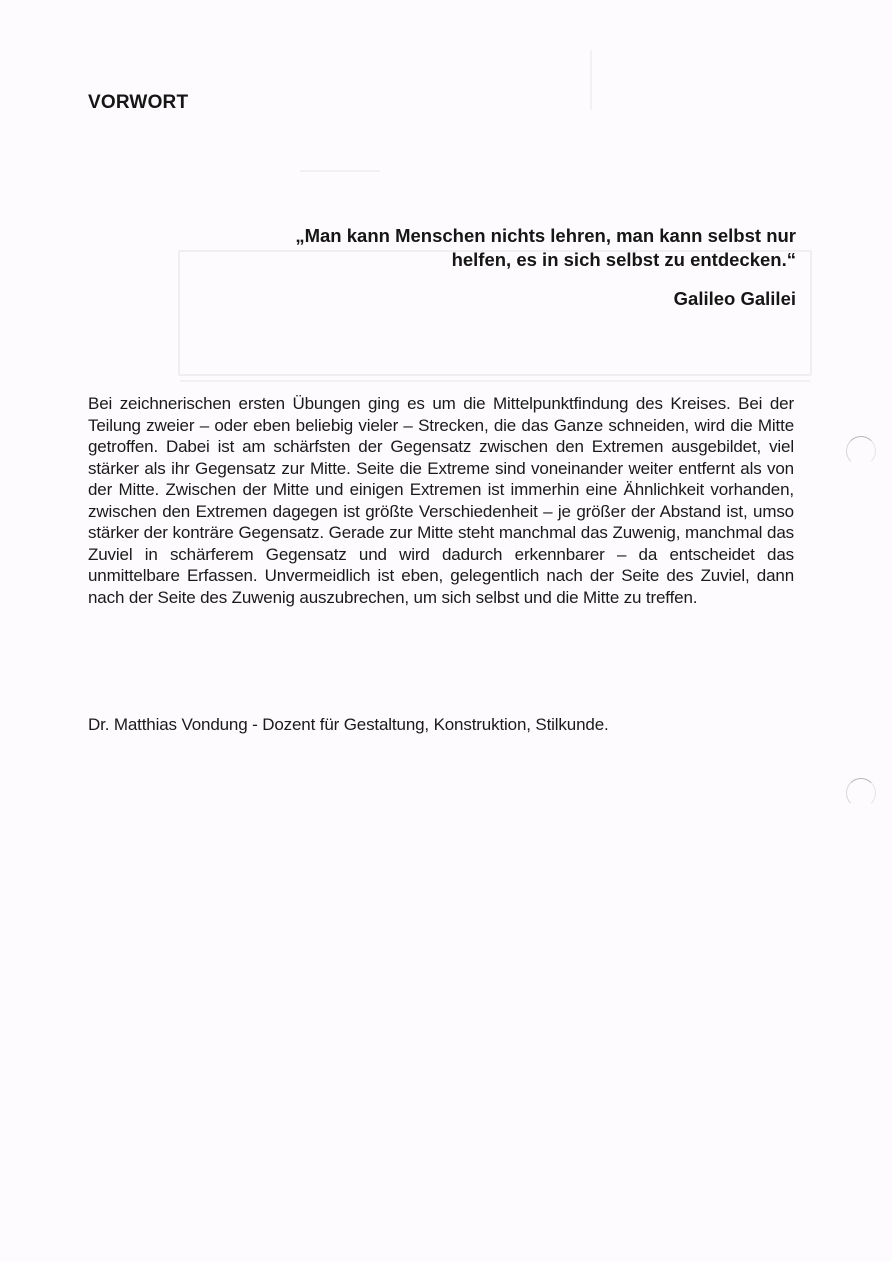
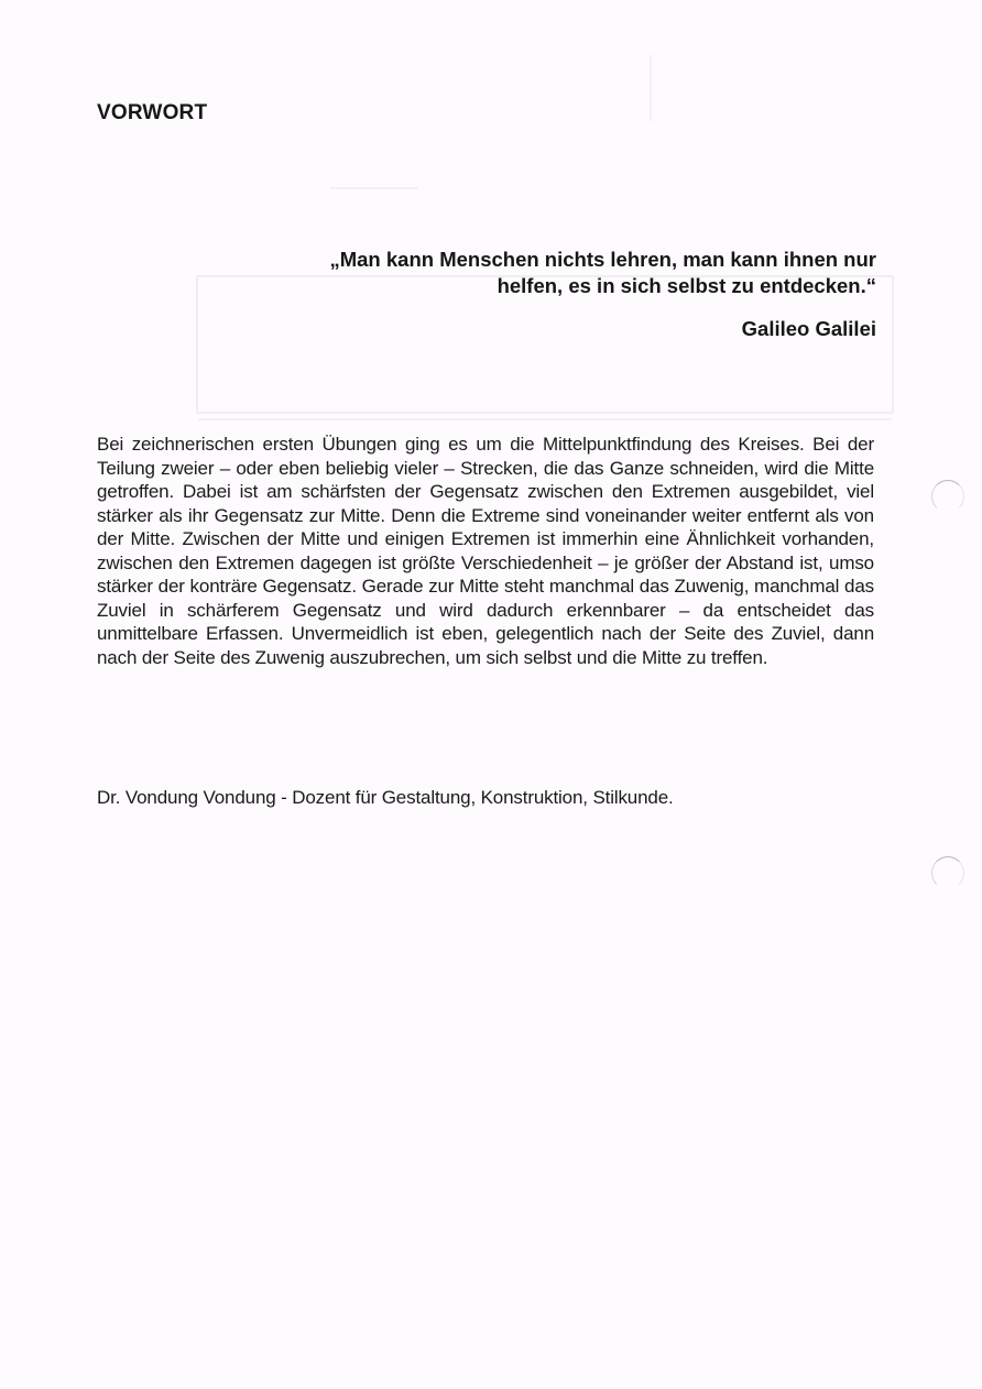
  VORWORT
- „Man kann Menschen nichts lehren, man kann selbst nur helfen, es in sich selbst zu entdecken.“
+ „Man kann Menschen nichts lehren, man kann ihnen nur helfen, es in sich selbst zu entdecken.“
  Galileo Galilei
- Bei zeichnerischen ersten Übungen ging es um die Mittelpunktfindung des Kreises. Bei der Teilung zweier – oder eben beliebig vieler – Strecken, die das Ganze schneiden, wird die Mitte getroffen. Dabei ist am schärfsten der Gegensatz zwischen den Extremen ausgebildet, viel stärker als ihr Gegensatz zur Mitte. Seite die Extreme sind voneinander weiter entfernt als von der Mitte. Zwischen der Mitte und einigen Extremen ist immerhin eine Ähnlichkeit vorhanden, zwischen den Extremen dagegen ist größte Verschiedenheit – je größer der Abstand ist, umso stärker der konträre Gegensatz. Gerade zur Mitte steht manchmal das Zuwenig, manchmal das Zuviel in schärferem Gegensatz und wird dadurch erkennbarer – da entscheidet das unmittelbare Erfassen. Unvermeidlich ist eben, gelegentlich nach der Seite des Zuviel, dann nach der Seite des Zuwenig auszubrechen, um sich selbst und die Mitte zu treffen.
+ Bei zeichnerischen ersten Übungen ging es um die Mittelpunktfindung des Kreises. Bei der Teilung zweier – oder eben beliebig vieler – Strecken, die das Ganze schneiden, wird die Mitte getroffen. Dabei ist am schärfsten der Gegensatz zwischen den Extremen ausgebildet, viel stärker als ihr Gegensatz zur Mitte. Denn die Extreme sind voneinander weiter entfernt als von der Mitte. Zwischen der Mitte und einigen Extremen ist immerhin eine Ähnlichkeit vorhanden, zwischen den Extremen dagegen ist größte Verschiedenheit – je größer der Abstand ist, umso stärker der konträre Gegensatz. Gerade zur Mitte steht manchmal das Zuwenig, manchmal das Zuviel in schärferem Gegensatz und wird dadurch erkennbarer – da entscheidet das unmittelbare Erfassen. Unvermeidlich ist eben, gelegentlich nach der Seite des Zuviel, dann nach der Seite des Zuwenig auszubrechen, um sich selbst und die Mitte zu treffen.
- Dr. Matthias Vondung - Dozent für Gestaltung, Konstruktion, Stilkunde.
+ Dr. Vondung Vondung - Dozent für Gestaltung, Konstruktion, Stilkunde.
